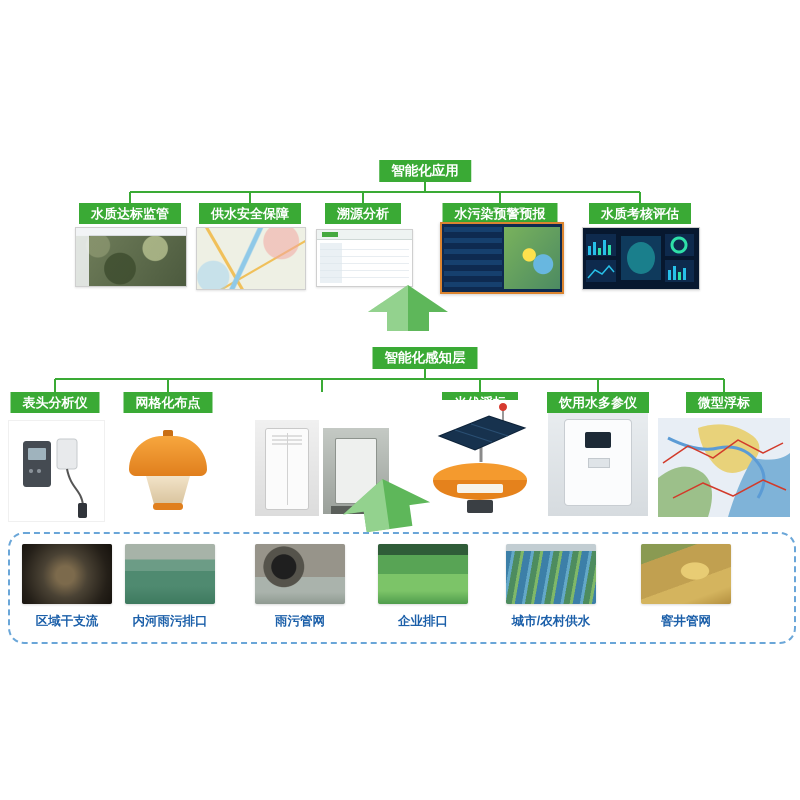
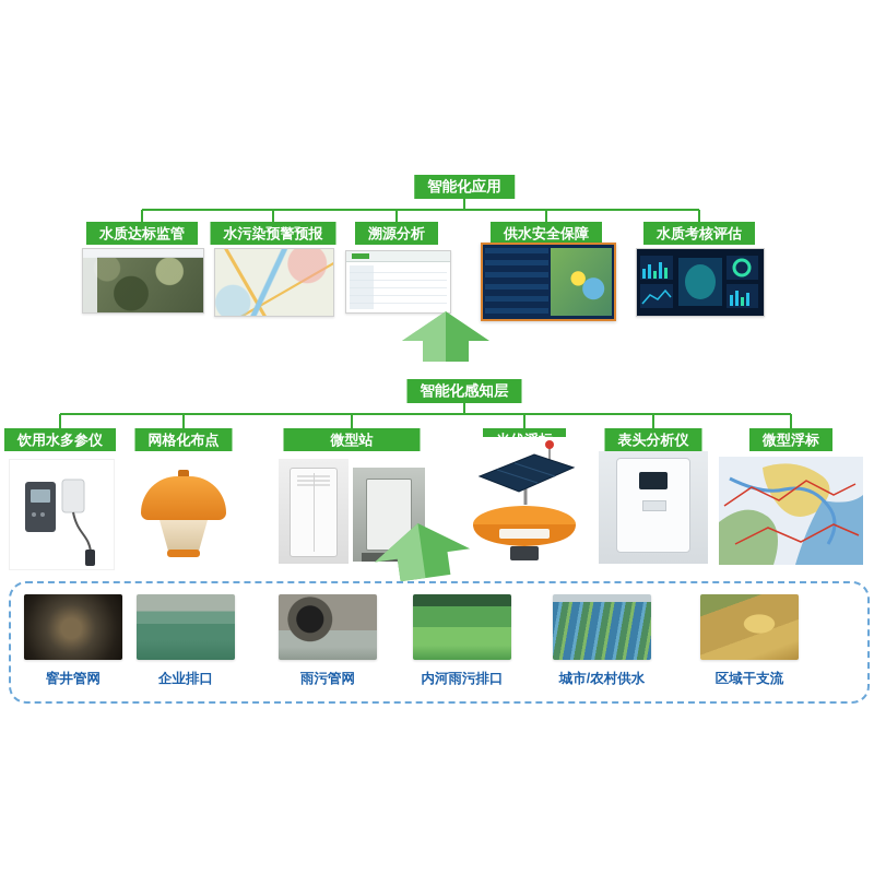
  智能化应用
  水质达标监管
- 供水安全保障
+ 水污染预警预报
  溯源分析
- 水污染预警预报
+ 供水安全保障
  水质考核评估
  智能化感知层
- 表头分析仪
+ 饮用水多参仪
  网格化布点
+ 微型站
- 饮用水多参仪
+ 表头分析仪
  微型浮标
- 区域干支流
+ 窨井管网
- 内河雨污排口
+ 企业排口
  雨污管网
- 企业排口
+ 内河雨污排口
  城市/农村供水
- 窨井管网
+ 区域干支流
